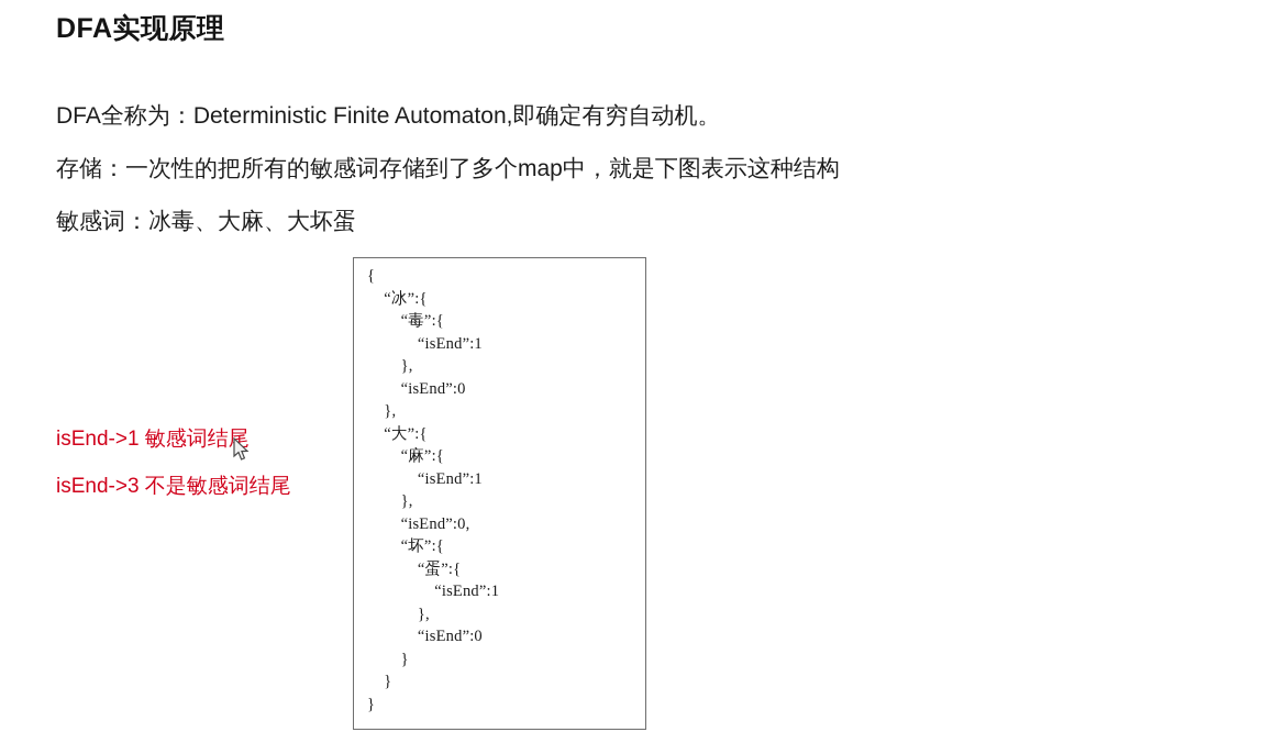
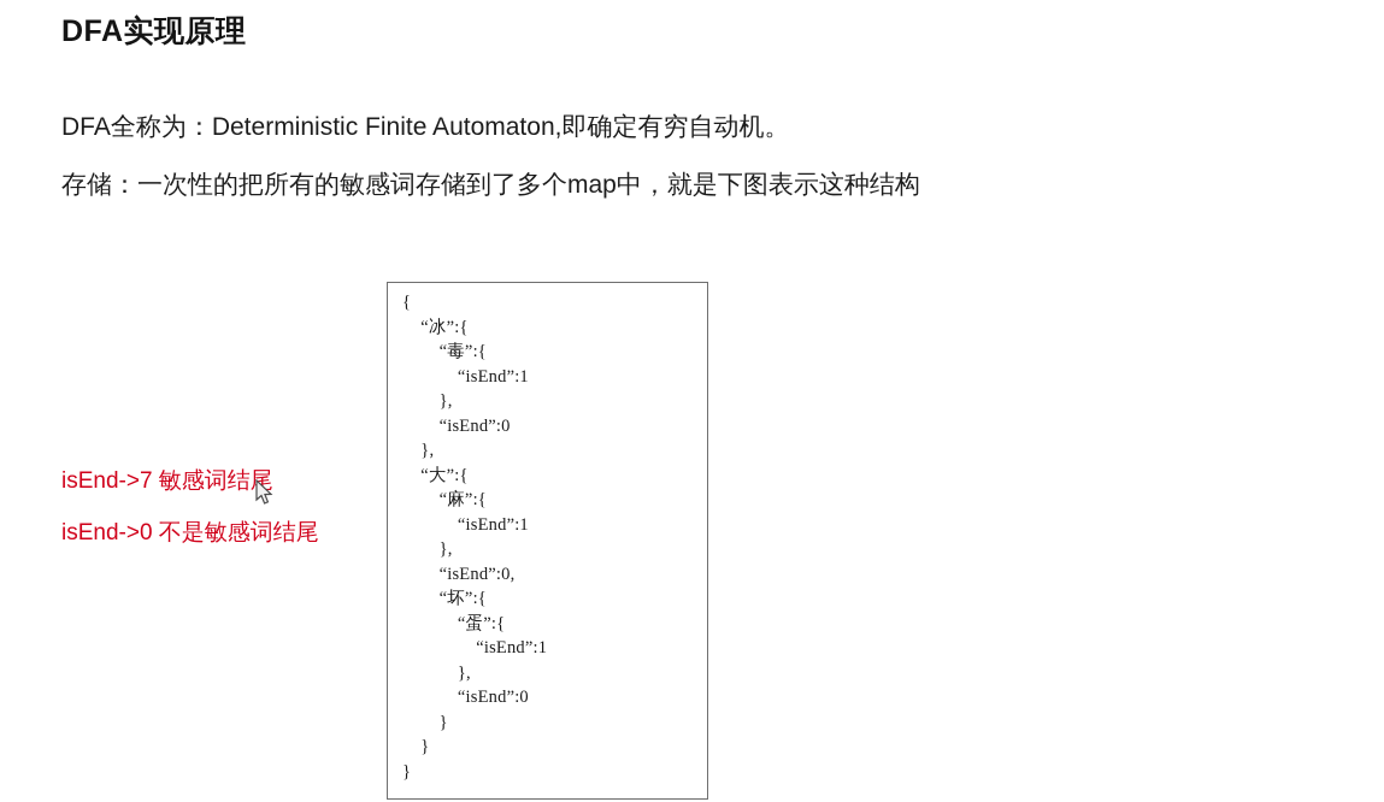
  DFA实现原理
  DFA全称为：Deterministic Finite Automaton,即确定有穷自动机。
  存储：一次性的把所有的敏感词存储到了多个map中，就是下图表示这种结构
- 敏感词：冰毒、大麻、大坏蛋
- isEnd->1 敏感词结尾
+ isEnd->7 敏感词结尾
- isEnd->3 不是敏感词结尾
+ isEnd->0 不是敏感词结尾
  {
  “冰”:{
  “毒”:{
  “isEnd”:1
  },
  “isEnd”:0
  },
  “大”:{
  “麻”:{
  “isEnd”:1
  },
  “isEnd”:0,
  “坏”:{
  “蛋”:{
  “isEnd”:1
  },
  “isEnd”:0
  }
  }
  }
